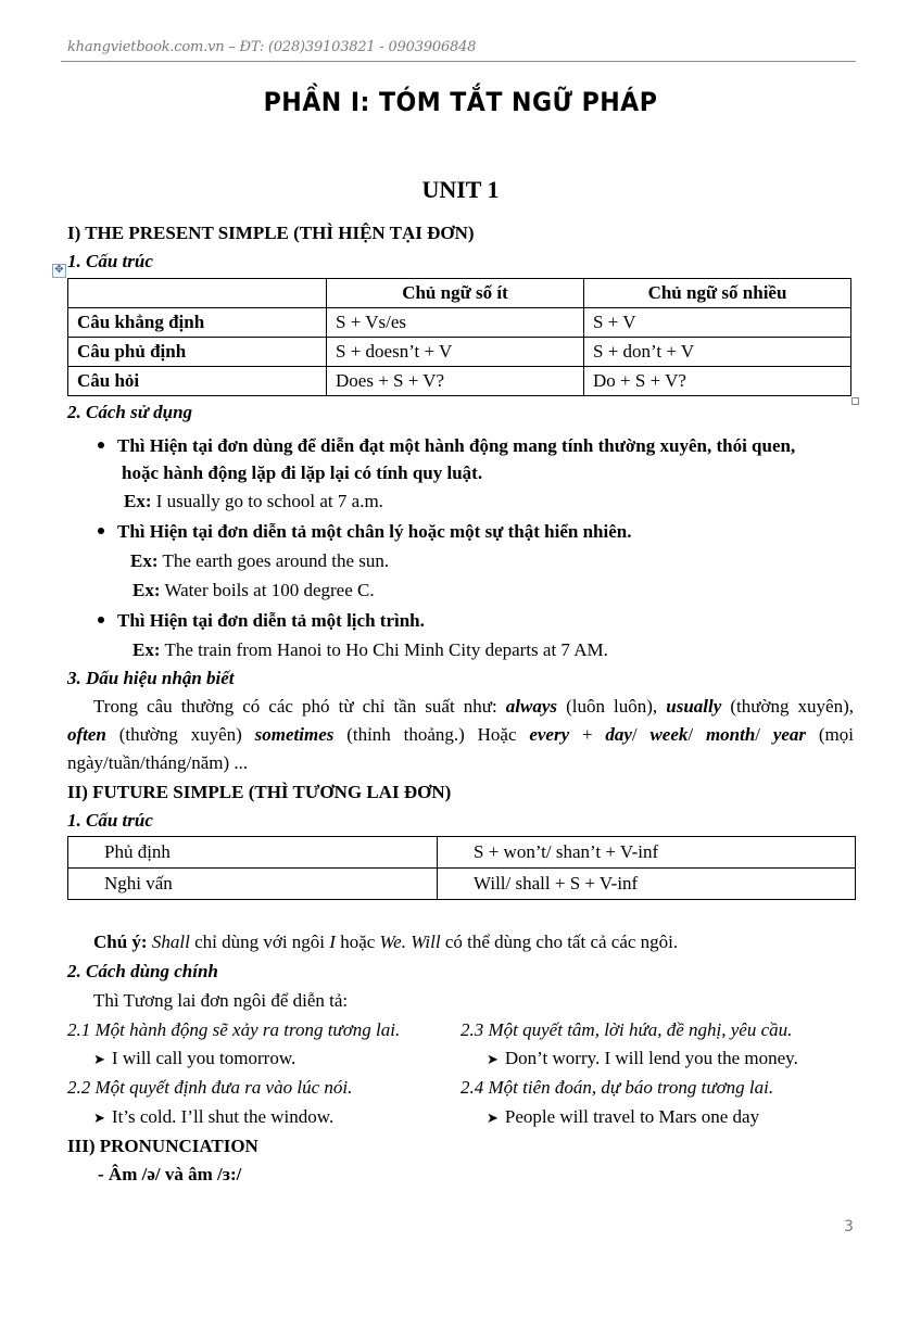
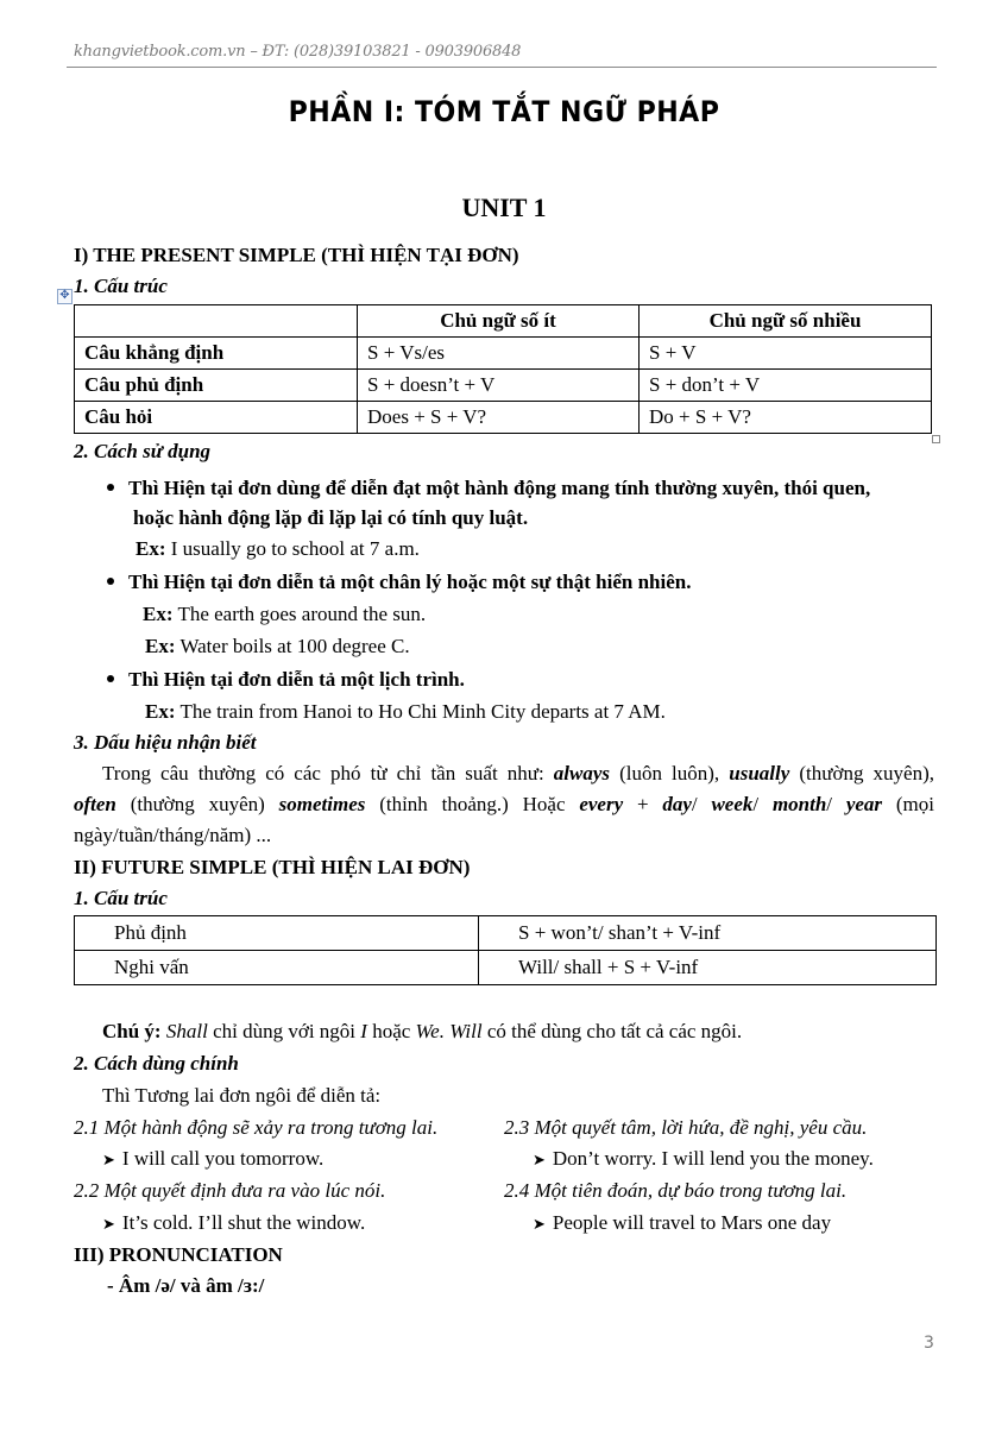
  khangvietbook.com.vn – ĐT: (028)39103821 - 0903906848
  PHẦN I: TÓM TẮT NGỮ PHÁP
  UNIT 1
  I) THE PRESENT SIMPLE (THÌ HIỆN TẠI ĐƠN)
  ✥
  1. Cấu trúc
  	Chủ ngữ số ít	Chủ ngữ số nhiều
  Câu khẳng định	S + Vs/es	S + V
  Câu phủ định	S + doesn’t + V	S + don’t + V
  Câu hỏi	Does + S + V?	Do + S + V?
  2. Cách sử dụng
  Thì Hiện tại đơn dùng để diễn đạt một hành động mang tính thường xuyên, thói quen,
  hoặc hành động lặp đi lặp lại có tính quy luật.
  Ex: I usually go to school at 7 a.m.
  Thì Hiện tại đơn diễn tả một chân lý hoặc một sự thật hiển nhiên.
  Ex: The earth goes around the sun.
  Ex: Water boils at 100 degree C.
  Thì Hiện tại đơn diễn tả một lịch trình.
  Ex: The train from Hanoi to Ho Chi Minh City departs at 7 AM.
  3. Dấu hiệu nhận biết
  Trong câu thường có các phó từ chỉ tần suất như: always (luôn luôn), usually (thường xuyên),
  often (thường xuyên) sometimes (thỉnh thoảng.) Hoặc every + day/ week/ month/ year (mọi
  ngày/tuần/tháng/năm) ...
- II) FUTURE SIMPLE (THÌ TƯƠNG LAI ĐƠN)
+ II) FUTURE SIMPLE (THÌ HIỆN LAI ĐƠN)
  1. Cấu trúc
  Phủ định	S + won’t/ shan’t + V-inf
  Nghi vấn	Will/ shall + S + V-inf
  Chú ý: Shall chỉ dùng với ngôi I hoặc We. Will có thể dùng cho tất cả các ngôi.
  2. Cách dùng chính
  Thì Tương lai đơn ngôi để diễn tả:
  2.1 Một hành động sẽ xảy ra trong tương lai.
  2.3 Một quyết tâm, lời hứa, đề nghị, yêu cầu.
  ➤ I will call you tomorrow.
  ➤ Don’t worry. I will lend you the money.
  2.2 Một quyết định đưa ra vào lúc nói.
  2.4 Một tiên đoán, dự báo trong tương lai.
  ➤ It’s cold. I’ll shut the window.
  ➤ People will travel to Mars one day
  III) PRONUNCIATION
  - Âm /ə/ và âm /ɜ:/
  3
